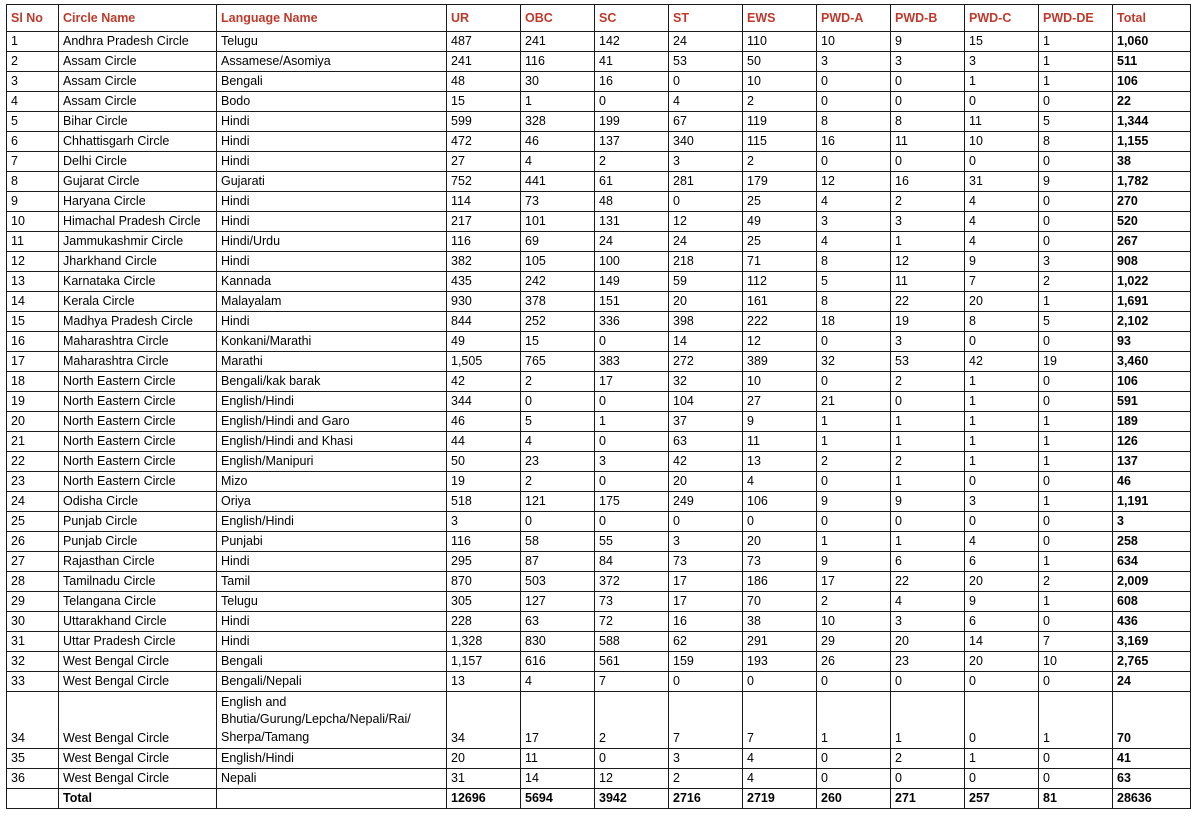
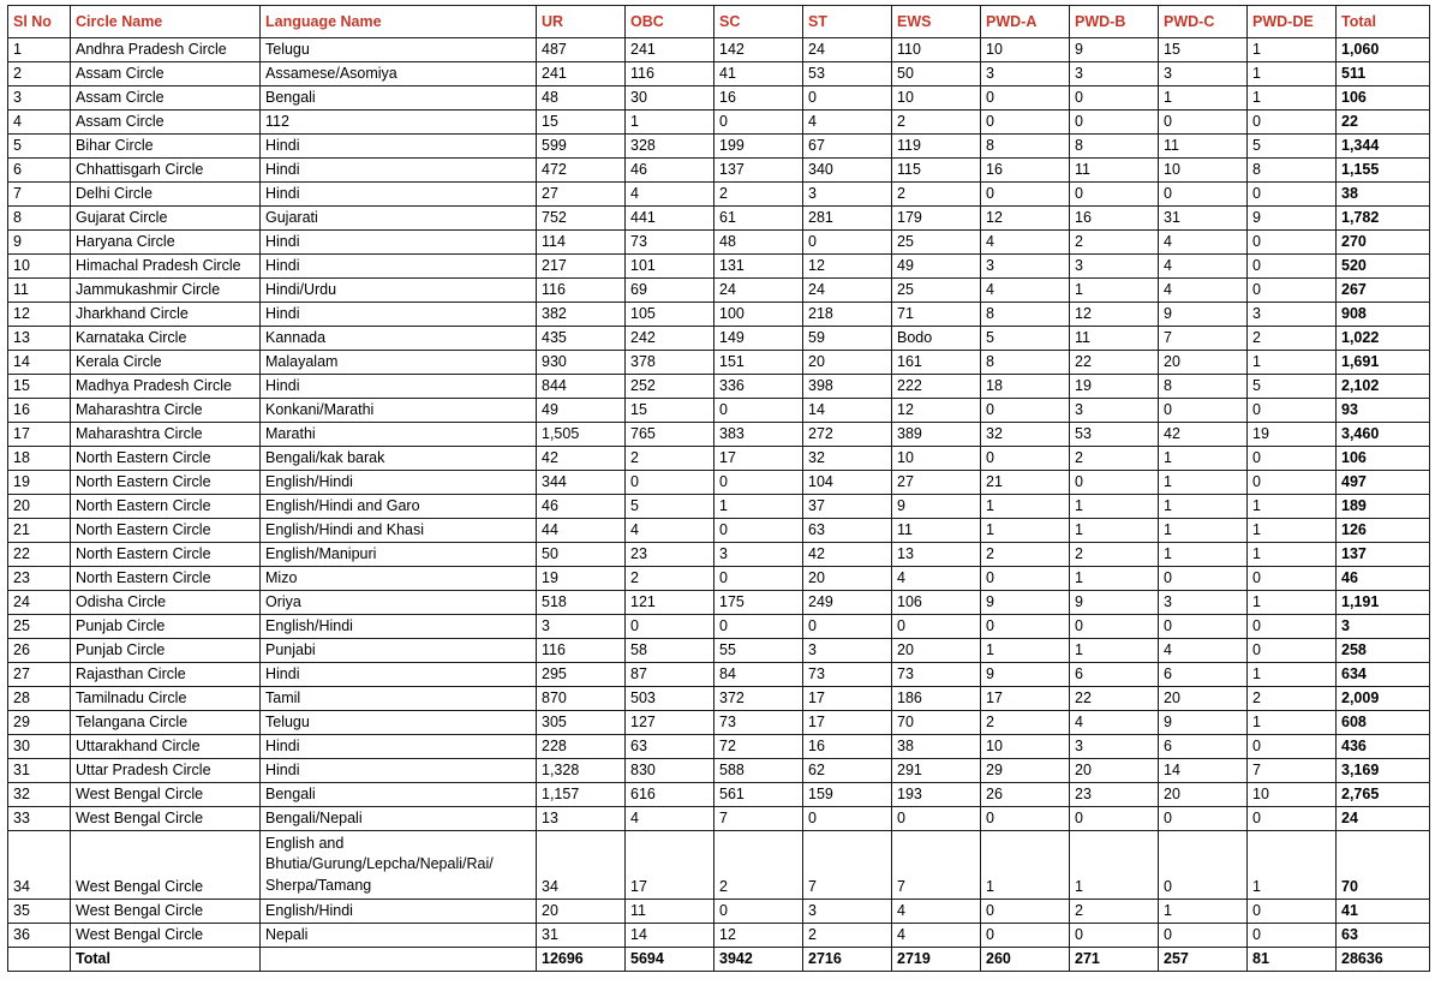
  Sl No	Circle Name	Language Name	UR	OBC	SC	ST	EWS	PWD-A	PWD-B	PWD-C	PWD-DE	Total
  1	Andhra Pradesh Circle	Telugu	487	241	142	24	110	10	9	15	1	1,060
  2	Assam Circle	Assamese/Asomiya	241	116	41	53	50	3	3	3	1	511
  3	Assam Circle	Bengali	48	30	16	0	10	0	0	1	1	106
- 4	Assam Circle	Bodo	15	1	0	4	2	0	0	0	0	22
+ 4	Assam Circle	112	15	1	0	4	2	0	0	0	0	22
  5	Bihar Circle	Hindi	599	328	199	67	119	8	8	11	5	1,344
  6	Chhattisgarh Circle	Hindi	472	46	137	340	115	16	11	10	8	1,155
  7	Delhi Circle	Hindi	27	4	2	3	2	0	0	0	0	38
  8	Gujarat Circle	Gujarati	752	441	61	281	179	12	16	31	9	1,782
  9	Haryana Circle	Hindi	114	73	48	0	25	4	2	4	0	270
  10	Himachal Pradesh Circle	Hindi	217	101	131	12	49	3	3	4	0	520
  11	Jammukashmir Circle	Hindi/Urdu	116	69	24	24	25	4	1	4	0	267
  12	Jharkhand Circle	Hindi	382	105	100	218	71	8	12	9	3	908
- 13	Karnataka Circle	Kannada	435	242	149	59	112	5	11	7	2	1,022
+ 13	Karnataka Circle	Kannada	435	242	149	59	Bodo	5	11	7	2	1,022
  14	Kerala Circle	Malayalam	930	378	151	20	161	8	22	20	1	1,691
  15	Madhya Pradesh Circle	Hindi	844	252	336	398	222	18	19	8	5	2,102
  16	Maharashtra Circle	Konkani/Marathi	49	15	0	14	12	0	3	0	0	93
  17	Maharashtra Circle	Marathi	1,505	765	383	272	389	32	53	42	19	3,460
  18	North Eastern Circle	Bengali/kak barak	42	2	17	32	10	0	2	1	0	106
- 19	North Eastern Circle	English/Hindi	344	0	0	104	27	21	0	1	0	591
+ 19	North Eastern Circle	English/Hindi	344	0	0	104	27	21	0	1	0	497
  20	North Eastern Circle	English/Hindi and Garo	46	5	1	37	9	1	1	1	1	189
  21	North Eastern Circle	English/Hindi and Khasi	44	4	0	63	11	1	1	1	1	126
  22	North Eastern Circle	English/Manipuri	50	23	3	42	13	2	2	1	1	137
  23	North Eastern Circle	Mizo	19	2	0	20	4	0	1	0	0	46
  24	Odisha Circle	Oriya	518	121	175	249	106	9	9	3	1	1,191
  25	Punjab Circle	English/Hindi	3	0	0	0	0	0	0	0	0	3
  26	Punjab Circle	Punjabi	116	58	55	3	20	1	1	4	0	258
  27	Rajasthan Circle	Hindi	295	87	84	73	73	9	6	6	1	634
  28	Tamilnadu Circle	Tamil	870	503	372	17	186	17	22	20	2	2,009
  29	Telangana Circle	Telugu	305	127	73	17	70	2	4	9	1	608
  30	Uttarakhand Circle	Hindi	228	63	72	16	38	10	3	6	0	436
  31	Uttar Pradesh Circle	Hindi	1,328	830	588	62	291	29	20	14	7	3,169
  32	West Bengal Circle	Bengali	1,157	616	561	159	193	26	23	20	10	2,765
  33	West Bengal Circle	Bengali/Nepali	13	4	7	0	0	0	0	0	0	24
  34	West Bengal Circle	English and Bhutia/Gurung/Lepcha/Nepali/Rai/ Sherpa/Tamang	34	17	2	7	7	1	1	0	1	70
  35	West Bengal Circle	English/Hindi	20	11	0	3	4	0	2	1	0	41
  36	West Bengal Circle	Nepali	31	14	12	2	4	0	0	0	0	63
  	Total		12696	5694	3942	2716	2719	260	271	257	81	28636
